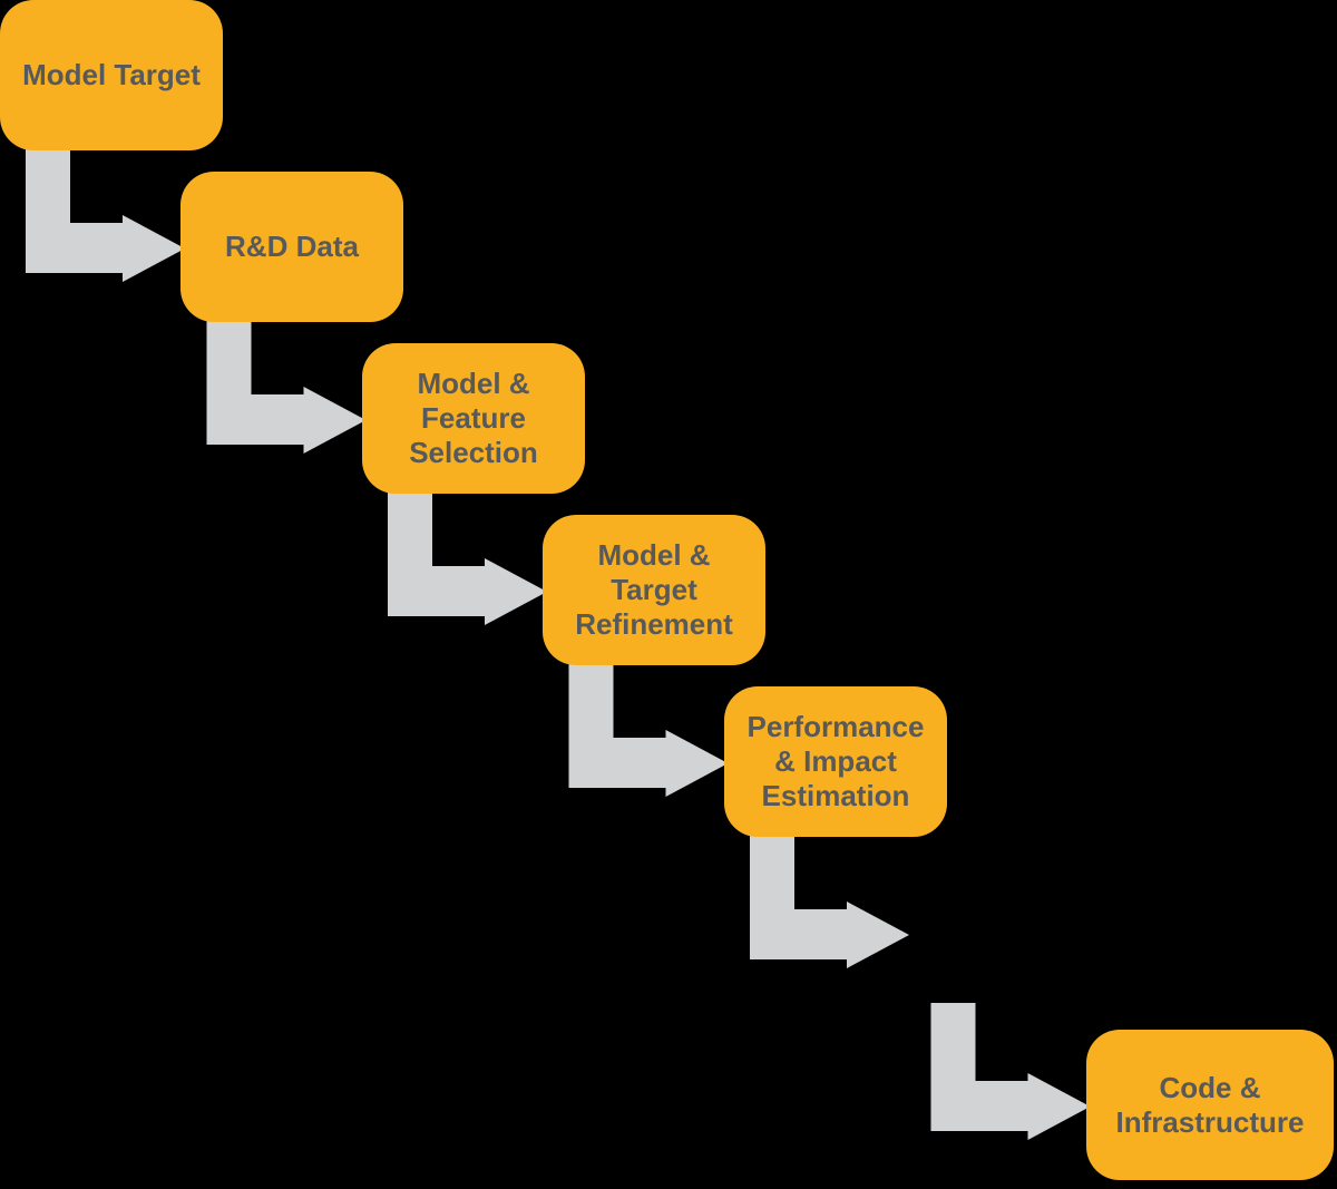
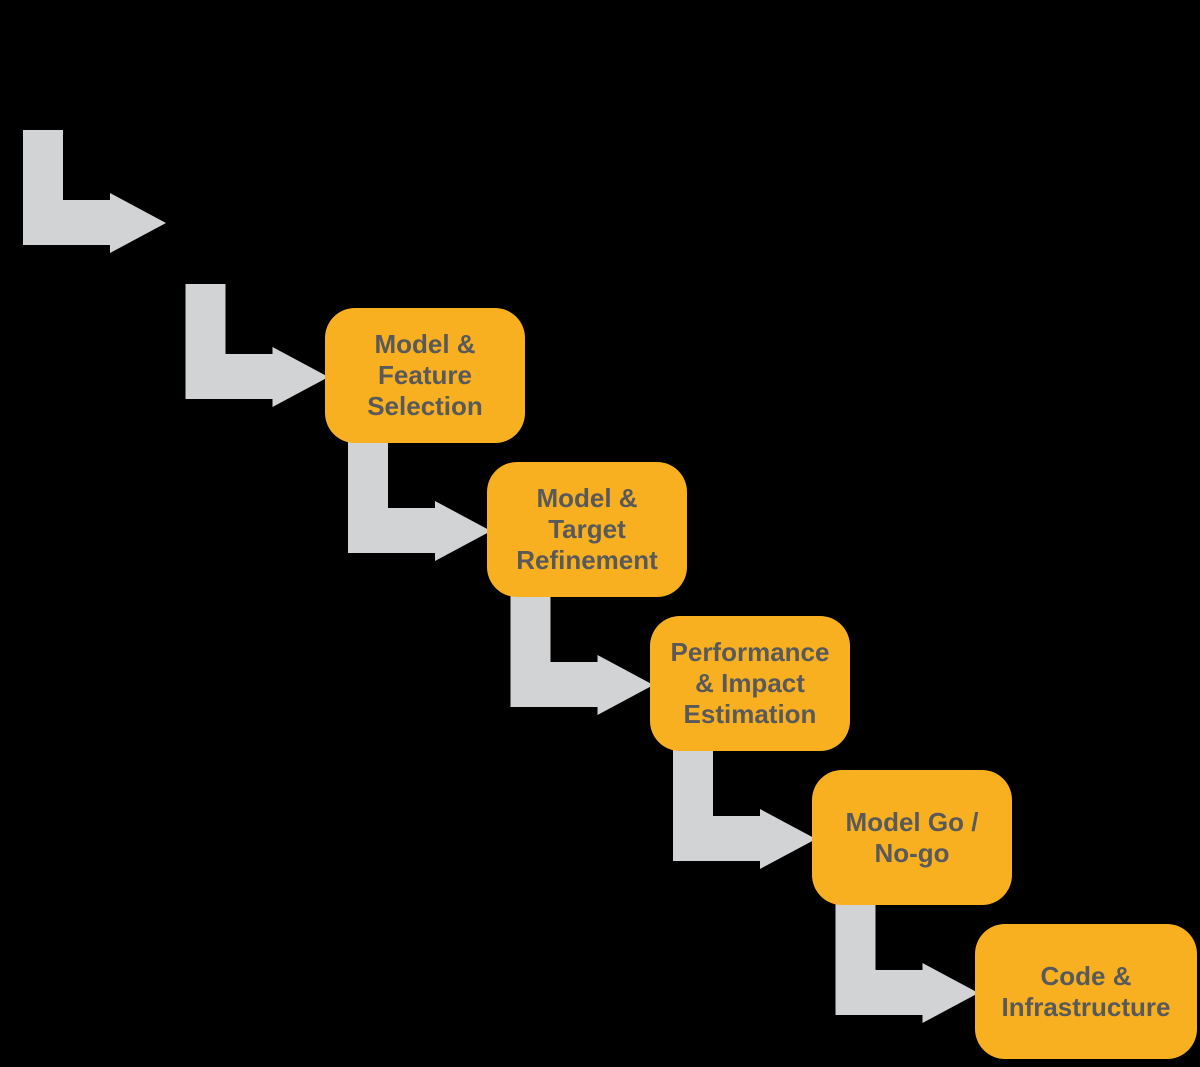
- Model Target
- R&D Data
  Model & Feature Selection
  Model & Target Refinement
  Performance & Impact Estimation
+ Model Go / No-go
  Code & Infrastructure
